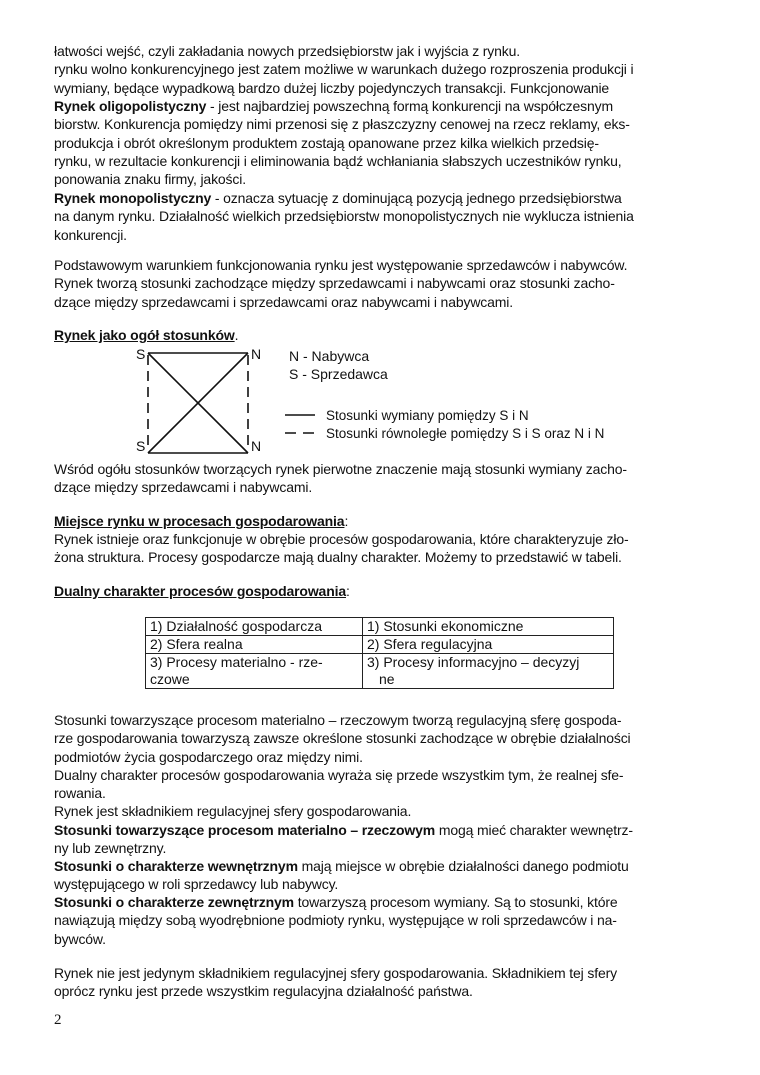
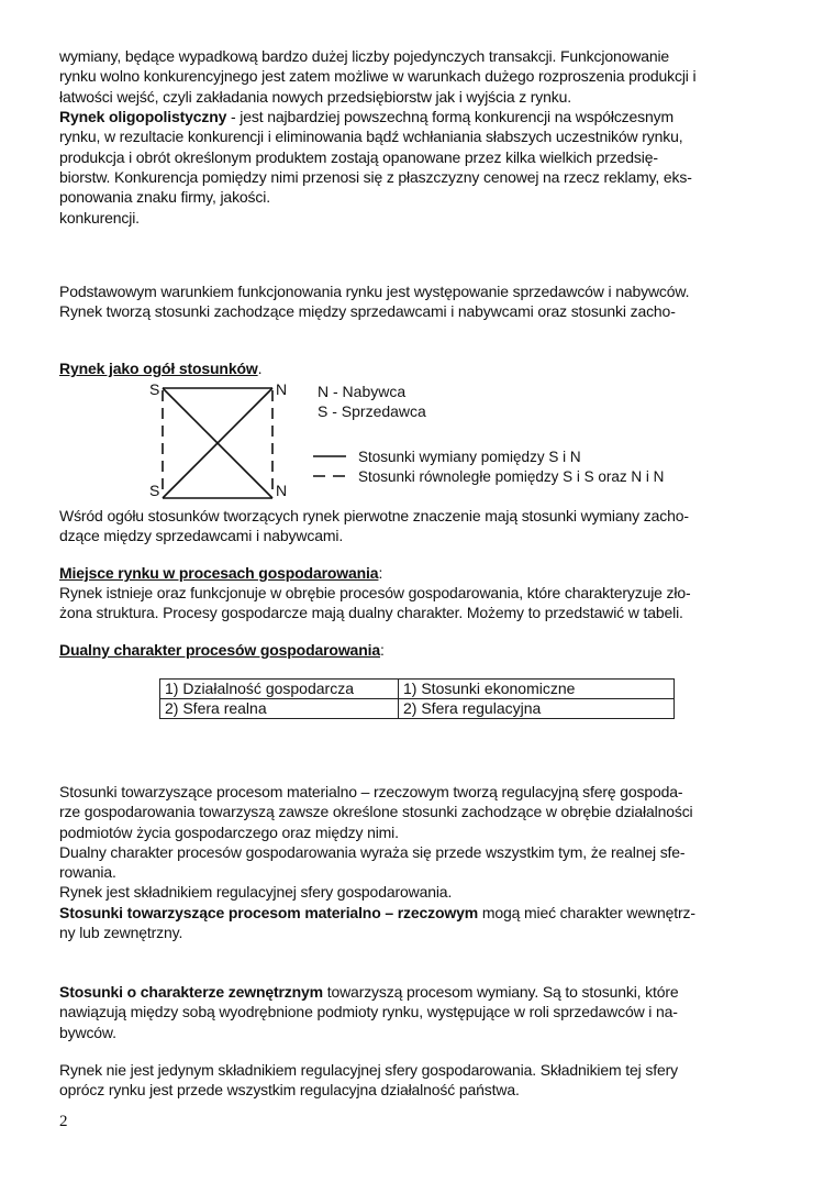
- łatwości wejść, czyli zakładania nowych przedsiębiorstw jak i wyjścia z rynku.
+ wymiany, będące wypadkową bardzo dużej liczby pojedynczych transakcji. Funkcjonowanie
  rynku wolno konkurencyjnego jest zatem możliwe w warunkach dużego rozproszenia produkcji i
- wymiany, będące wypadkową bardzo dużej liczby pojedynczych transakcji. Funkcjonowanie
+ łatwości wejść, czyli zakładania nowych przedsiębiorstw jak i wyjścia z rynku.
  Rynek oligopolistyczny - jest najbardziej powszechną formą konkurencji na współczesnym
- biorstw. Konkurencja pomiędzy nimi przenosi się z płaszczyzny cenowej na rzecz reklamy, eks-
+ rynku, w rezultacie konkurencji i eliminowania bądź wchłaniania słabszych uczestników rynku,
  produkcja i obrót określonym produktem zostają opanowane przez kilka wielkich przedsię-
- rynku, w rezultacie konkurencji i eliminowania bądź wchłaniania słabszych uczestników rynku,
+ biorstw. Konkurencja pomiędzy nimi przenosi się z płaszczyzny cenowej na rzecz reklamy, eks-
  ponowania znaku firmy, jakości.
- Rynek monopolistyczny - oznacza sytuację z dominującą pozycją jednego przedsiębiorstwa
- na danym rynku. Działalność wielkich przedsiębiorstw monopolistycznych nie wyklucza istnienia
  konkurencji.
  Podstawowym warunkiem funkcjonowania rynku jest występowanie sprzedawców i nabywców.
  Rynek tworzą stosunki zachodzące między sprzedawcami i nabywcami oraz stosunki zacho-
- dzące między sprzedawcami i sprzedawcami oraz nabywcami i nabywcami.
  Rynek jako ogół stosunków.
  S
  N
  S
  N
  N - Nabywca
  S - Sprzedawca
  Stosunki wymiany pomiędzy S i N
  Stosunki równoległe pomiędzy S i S oraz N i N
  Wśród ogółu stosunków tworzących rynek pierwotne znaczenie mają stosunki wymiany zacho-
  dzące między sprzedawcami i nabywcami.
  Miejsce rynku w procesach gospodarowania:
  Rynek istnieje oraz funkcjonuje w obrębie procesów gospodarowania, które charakteryzuje zło-
  żona struktura. Procesy gospodarcze mają dualny charakter. Możemy to przedstawić w tabeli.
  Dualny charakter procesów gospodarowania:
  1) Działalność gospodarcza	1) Stosunki ekonomiczne
  2) Sfera realna	2) Sfera regulacyjna
- 3) Procesy materialno - rze-czowe	3) Procesy informacyjno – decyzyjne
  Stosunki towarzyszące procesom materialno – rzeczowym tworzą regulacyjną sferę gospoda-
  rze gospodarowania towarzyszą zawsze określone stosunki zachodzące w obrębie działalności
  podmiotów życia gospodarczego oraz między nimi.
  Dualny charakter procesów gospodarowania wyraża się przede wszystkim tym, że realnej sfe-
  rowania.
  Rynek jest składnikiem regulacyjnej sfery gospodarowania.
  Stosunki towarzyszące procesom materialno – rzeczowym mogą mieć charakter wewnętrz-
  ny lub zewnętrzny.
- Stosunki o charakterze wewnętrznym mają miejsce w obrębie działalności danego podmiotu
- występującego w roli sprzedawcy lub nabywcy.
  Stosunki o charakterze zewnętrznym towarzyszą procesom wymiany. Są to stosunki, które
  nawiązują między sobą wyodrębnione podmioty rynku, występujące w roli sprzedawców i na-
  bywców.
  Rynek nie jest jedynym składnikiem regulacyjnej sfery gospodarowania. Składnikiem tej sfery
  oprócz rynku jest przede wszystkim regulacyjna działalność państwa.
  2
